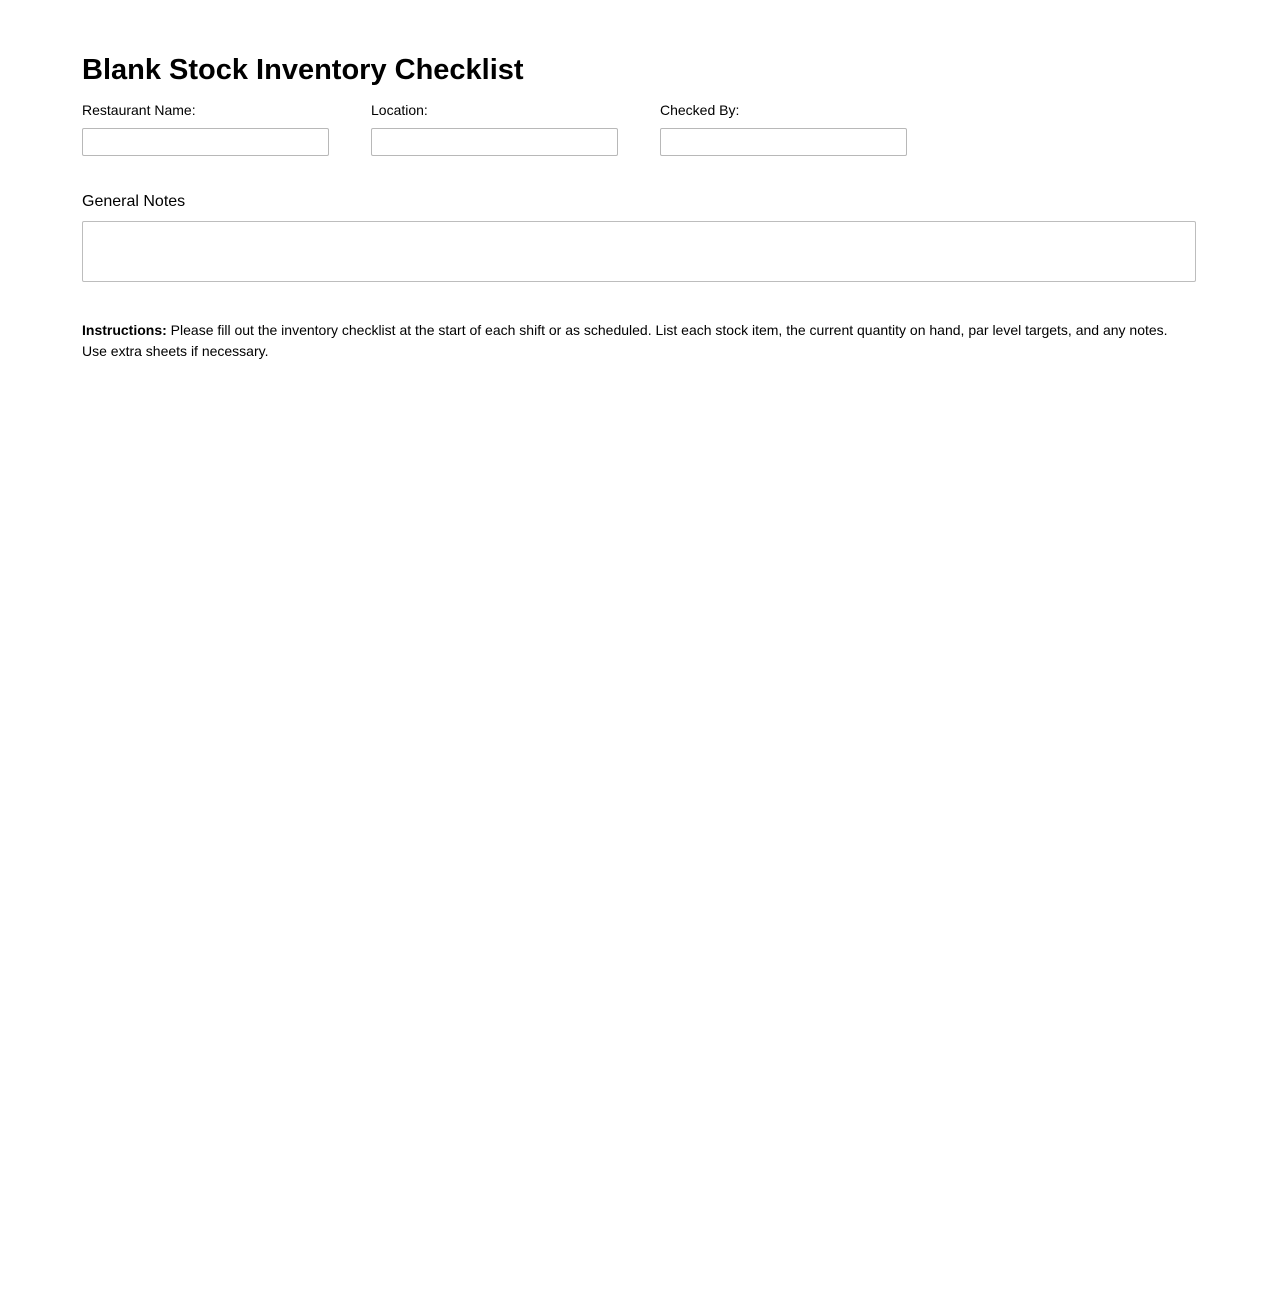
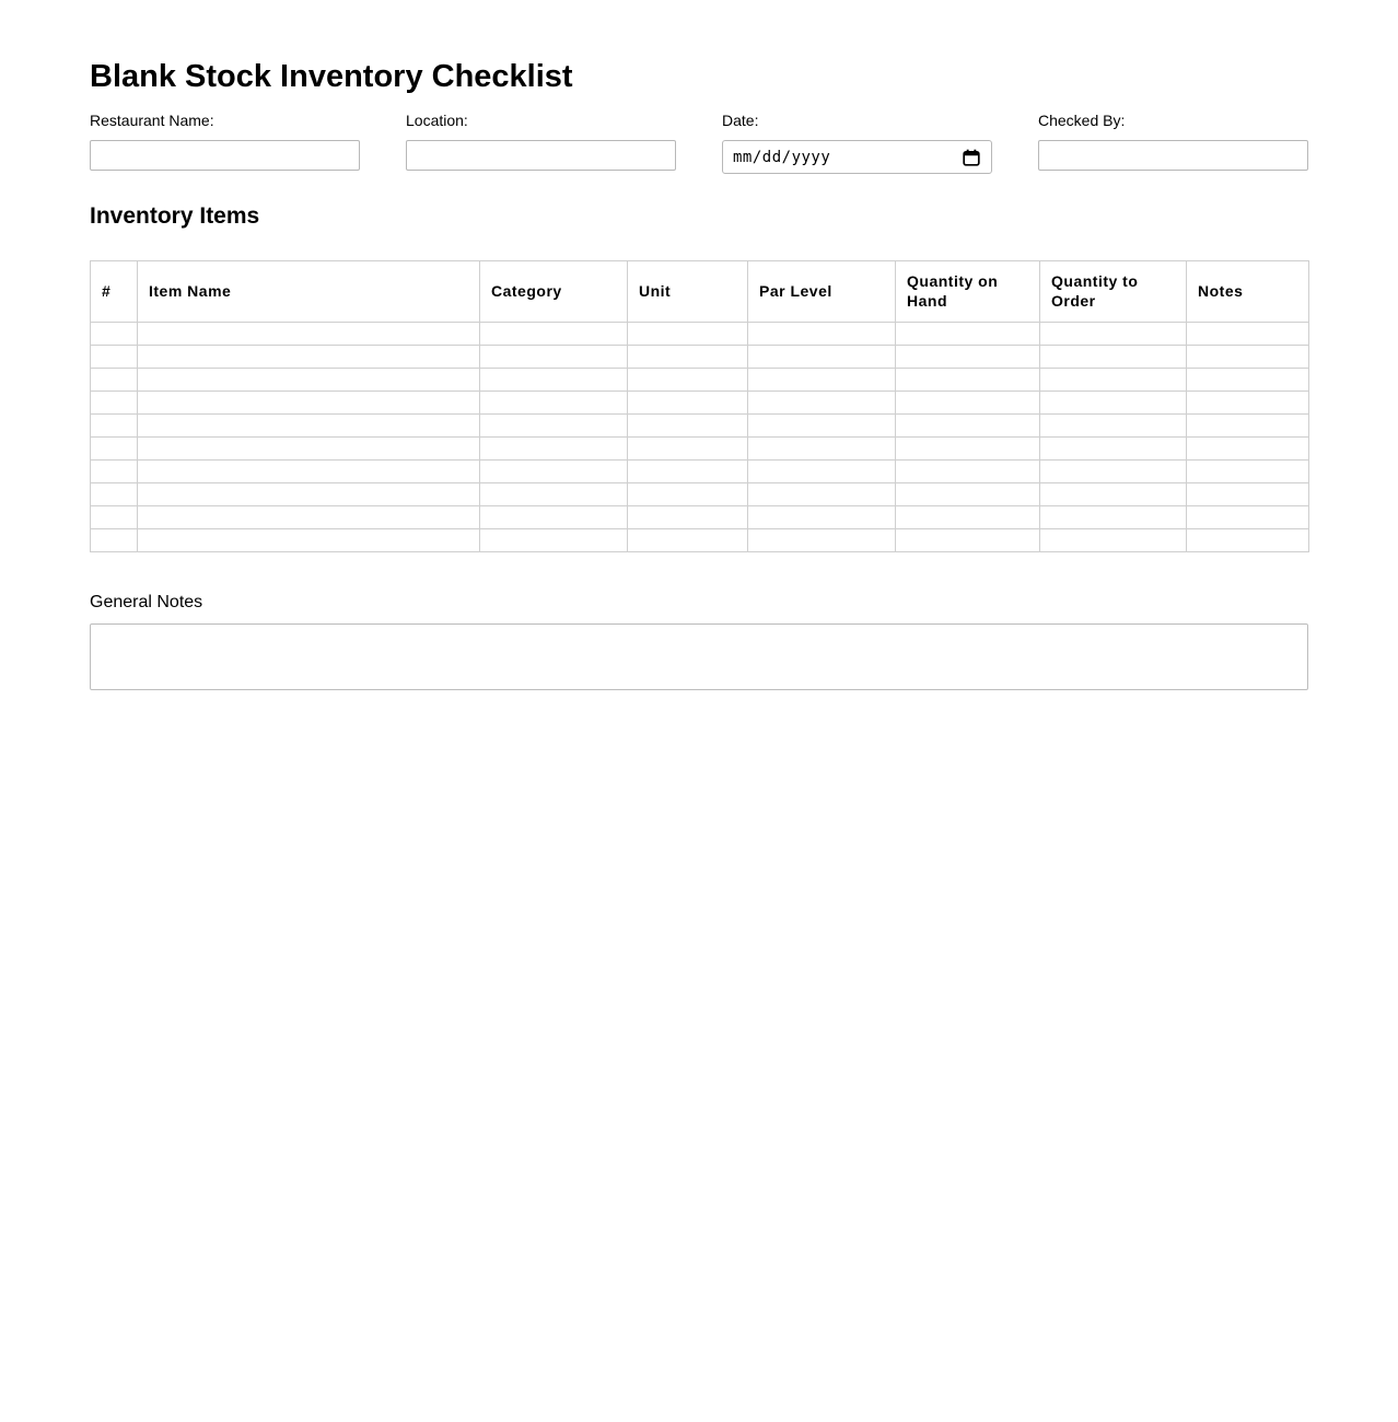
  Blank Stock Inventory Checklist
  Restaurant Name:
  Location:
+ Date:
+ mm/dd/yyyy
  Checked By:
+ Inventory Items
+ #	Item Name	Category	Unit	Par Level	Quantity on Hand	Quantity to Order	Notes
  General Notes
- Instructions: Please fill out the inventory checklist at the start of each shift or as scheduled. List each stock item, the current quantity on hand, par level targets, and any notes. Use extra sheets if necessary.
